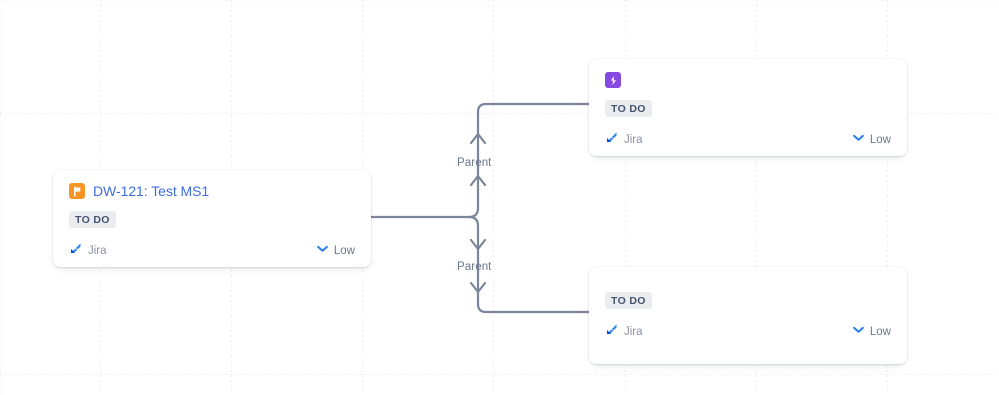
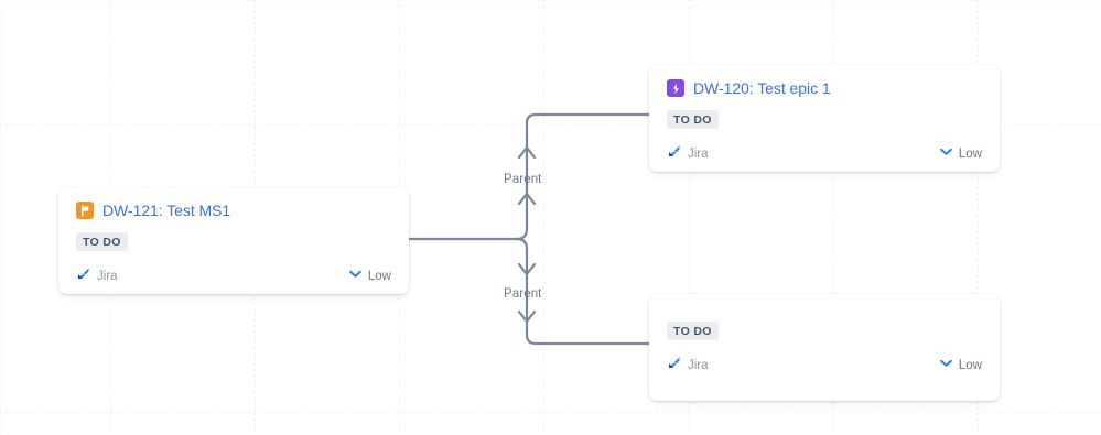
  Parent
  Parent
  DW-121: Test MS1
  TO DO
  Jira
  Low
+ DW-120: Test epic 1
  TO DO
  Jira
  Low
  TO DO
  Jira
  Low
